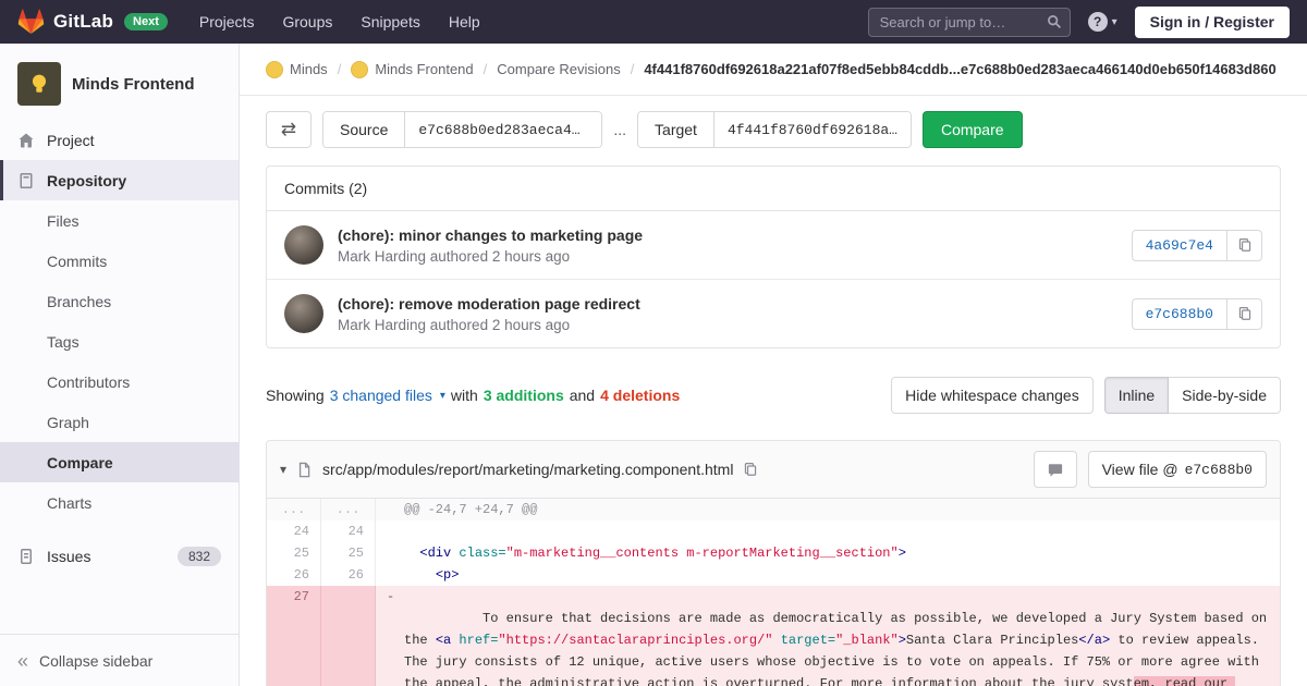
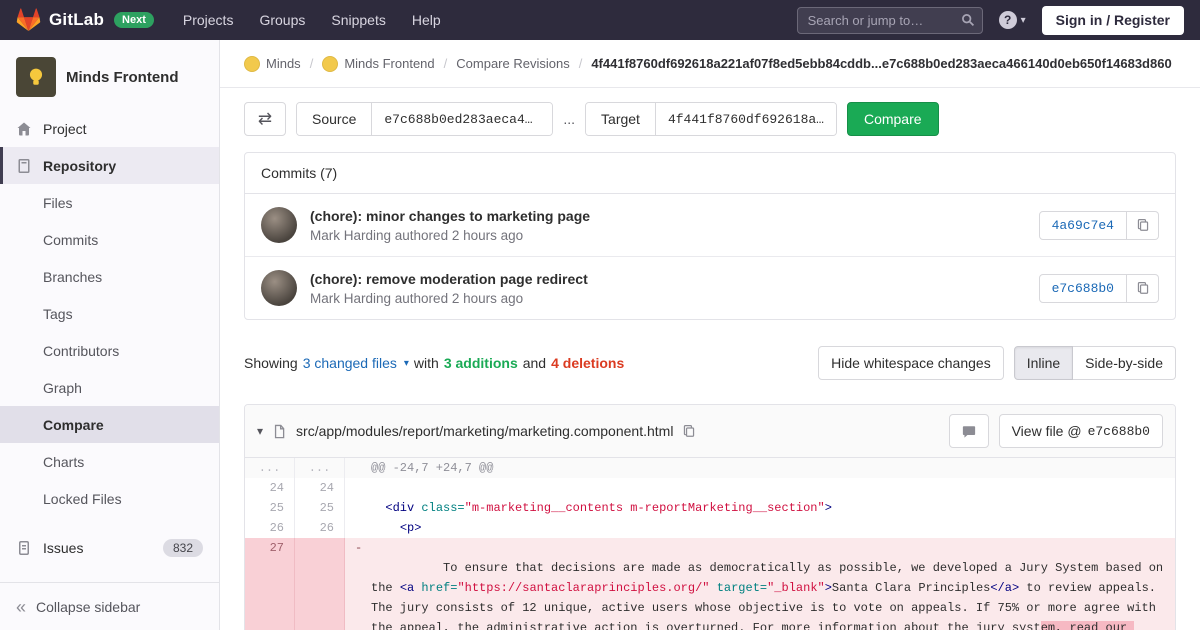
  GitLab
  Next
  Projects
  Groups
  Snippets
  Help
  Search or jump to…
  ?
  ▾
  Sign in / Register
  Minds Frontend
  Project
  Repository
  Files
  Commits
  Branches
  Tags
  Contributors
  Graph
  Compare
  Charts
+ Locked Files
  Issues
  832
  «
  Collapse sidebar
  Minds
  /
  Minds Frontend
  /
  Compare Revisions
  /
  4f441f8760df692618a221af07f8ed5ebb84cddb...e7c688b0ed283aeca466140d0eb650f14683d860
  ⇄
  Source
  e7c688b0ed283aeca4…
  ...
  Target
  4f441f8760df692618a…
  Compare
- Commits (2)
+ Commits (7)
  (chore): minor changes to marketing page
  Mark Harding authored 2 hours ago
  4a69c7e4
  (chore): remove moderation page redirect
  Mark Harding authored 2 hours ago
  e7c688b0
  Showing
  3 changed files
  ▾
  with
  3 additions
  and
  4 deletions
  Hide whitespace changes
  Inline
  Side-by-side
  ▾
  src/app/modules/report/marketing/marketing.component.html
  View file @
  e7c688b0
  ...
  ...
  @@ -24,7 +24,7 @@
  24
  24
  25
  25
  <div class="m-marketing__contents m-reportMarketing__section">
  26
  26
  <p>
  27
  -
  To ensure that decisions are made as democratically as possible, we developed a Jury System based on the <a href="https://santaclaraprinciples.org/" target="_blank">Santa Clara Principles</a> to review appeals. The jury consists of 12 unique, active users whose objective is to vote on appeals. If 75% or more agree with the appeal, the administrative action is overturned. For more information about the jury system, read our
